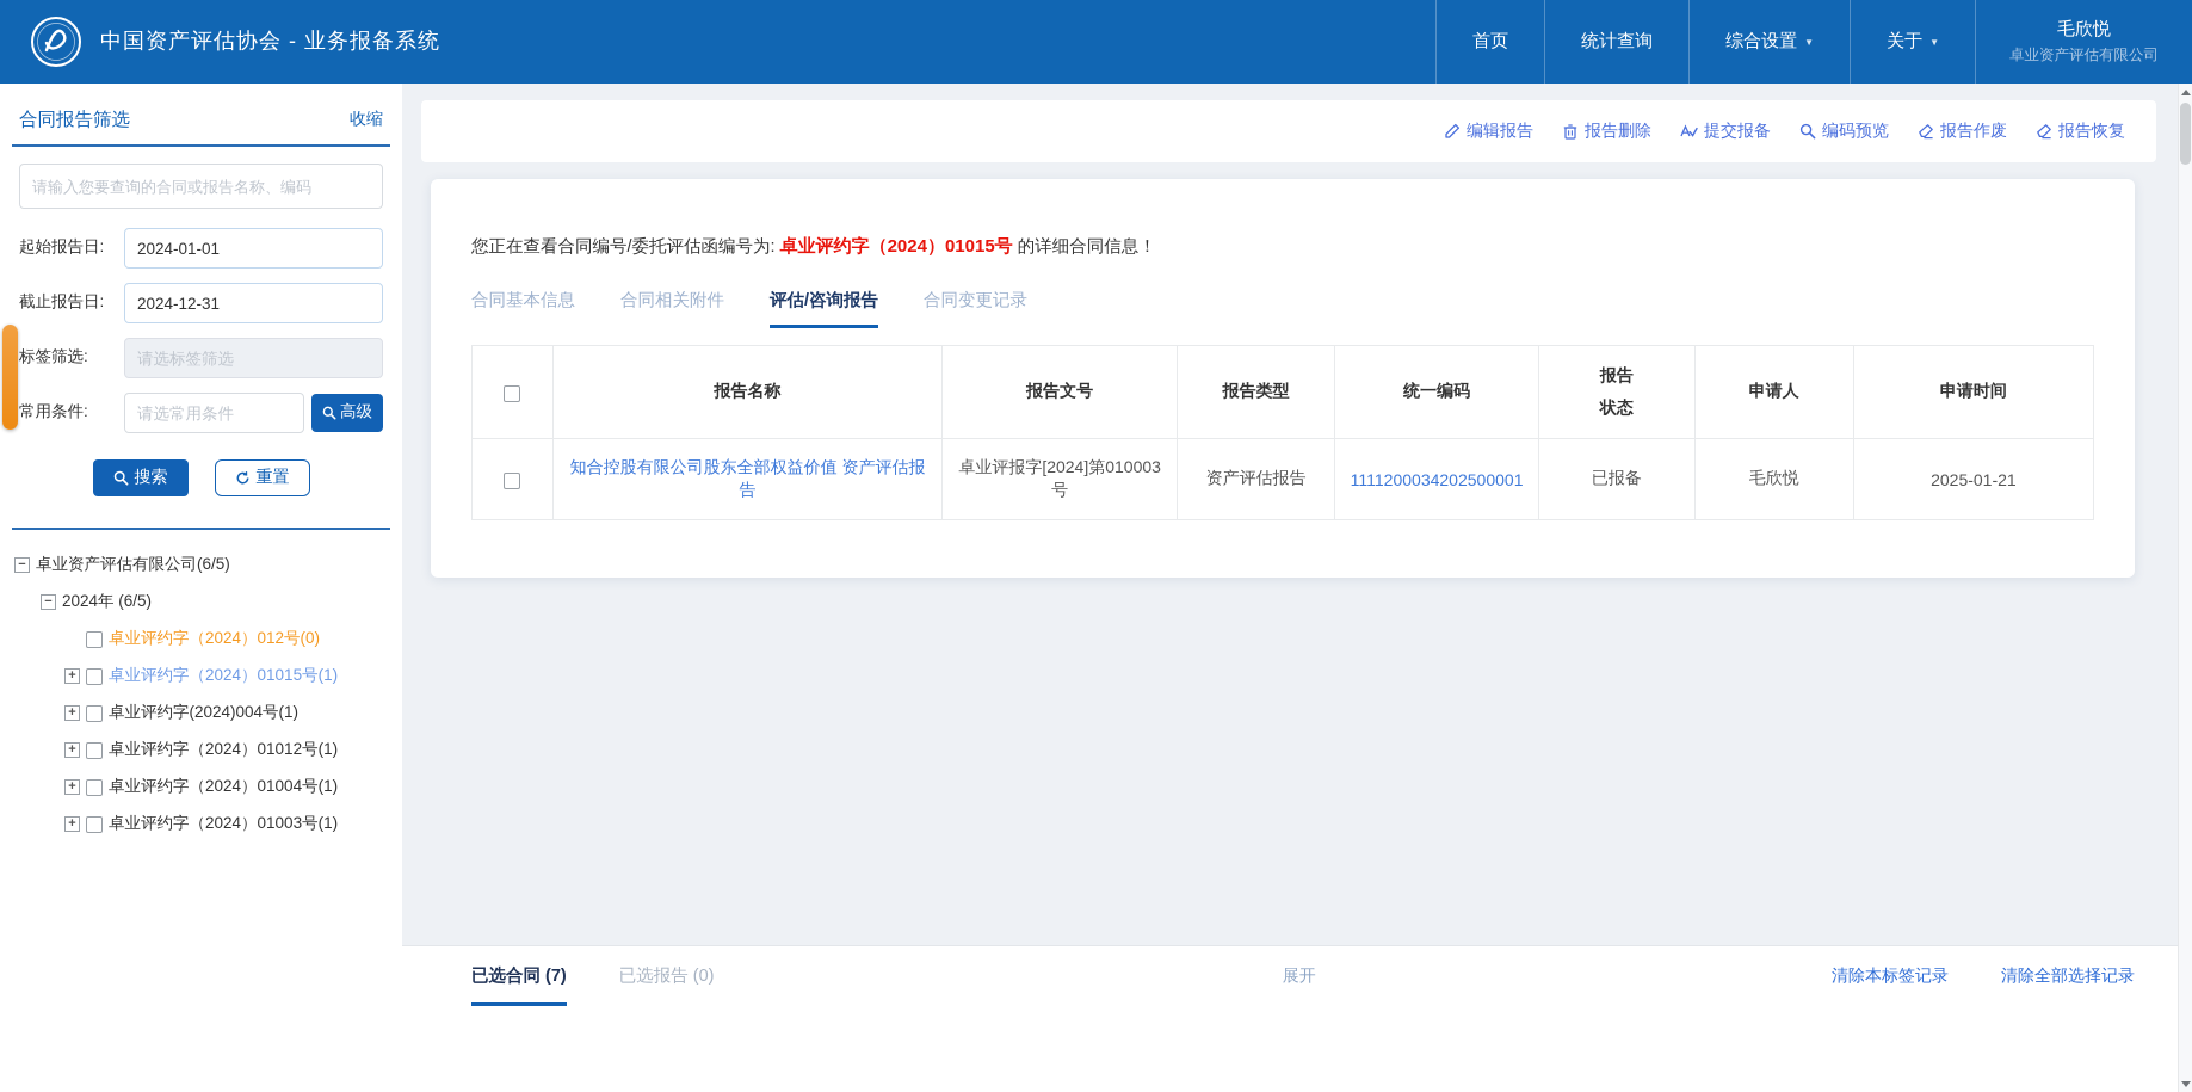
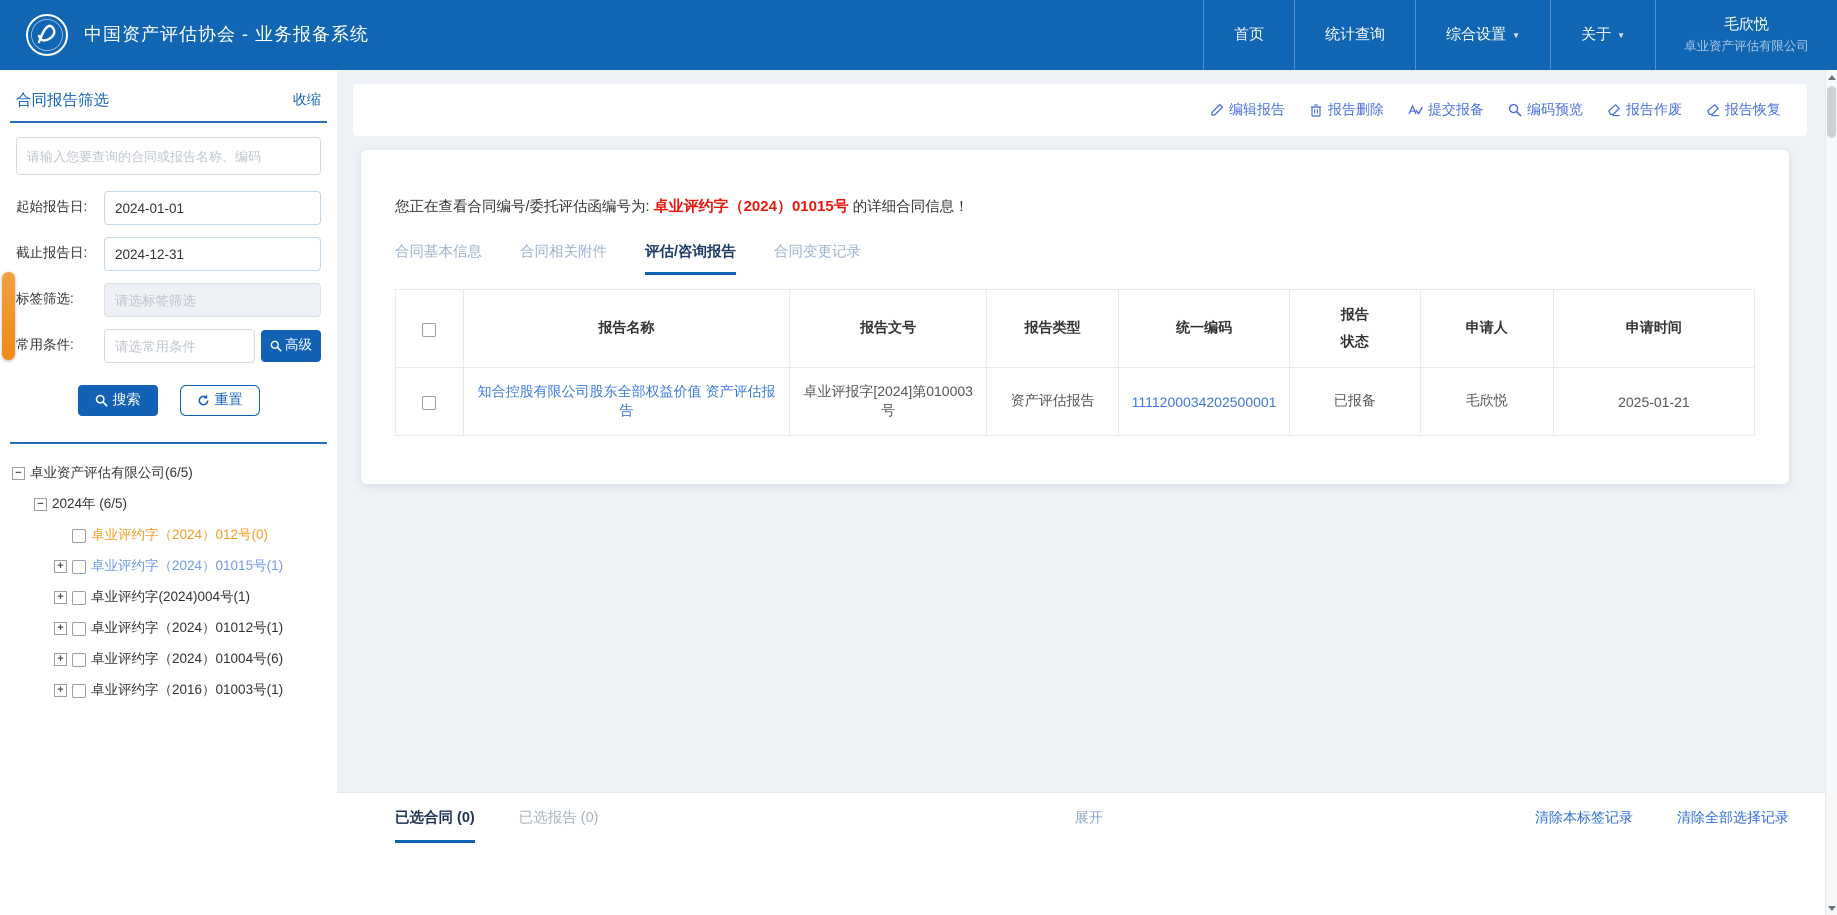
  中国资产评估协会 - 业务报备系统
  首页
  统计查询
  综合设置
  ▼
  关于
  ▼
  毛欣悦
  卓业资产评估有限公司
  合同报告筛选
  收缩
  请输入您要查询的合同或报告名称、编码
  起始报告日:
  2024-01-01
  截止报告日:
  2024-12-31
  标签筛选:
  请选标签筛选
  常用条件:
  请选常用条件
  高级
  搜索
  重置
  −
  卓业资产评估有限公司(6/5)
  −
  2024年 (6/5)
  卓业评约字（2024）012号(0)
  +
  卓业评约字（2024）01015号(1)
  +
  卓业评约字(2024)004号(1)
  +
  卓业评约字（2024）01012号(1)
  +
- 卓业评约字（2024）01004号(1)
+ 卓业评约字（2024）01004号(6)
  +
- 卓业评约字（2024）01003号(1)
+ 卓业评约字（2016）01003号(1)
  编辑报告
  报告删除
  提交报备
  编码预览
  报告作废
  报告恢复
  您正在查看合同编号/委托评估函编号为: 卓业评约字（2024）01015号 的详细合同信息！
  合同基本信息
  合同相关附件
  评估/咨询报告
  合同变更记录
  	报告名称	报告文号	报告类型	统一编码	报告 状态	申请人	申请时间
  	知合控股有限公司股东全部权益价值 资产评估报告	卓业评报字[2024]第010003号	资产评估报告	1111200034202500001	已报备	毛欣悦	2025-01-21
- 已选合同 (7)
+ 已选合同 (0)
  已选报告 (0)
  展开
  清除本标签记录
  清除全部选择记录
